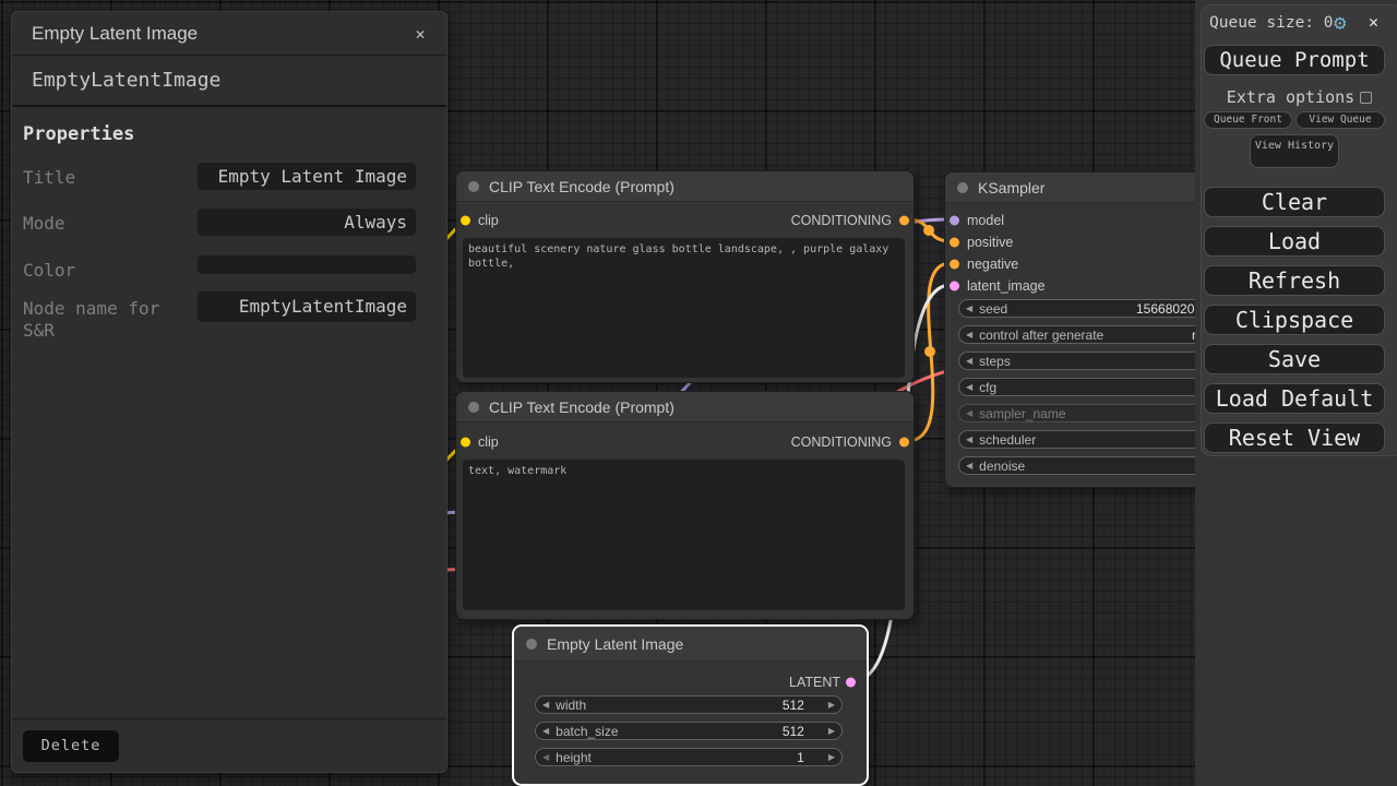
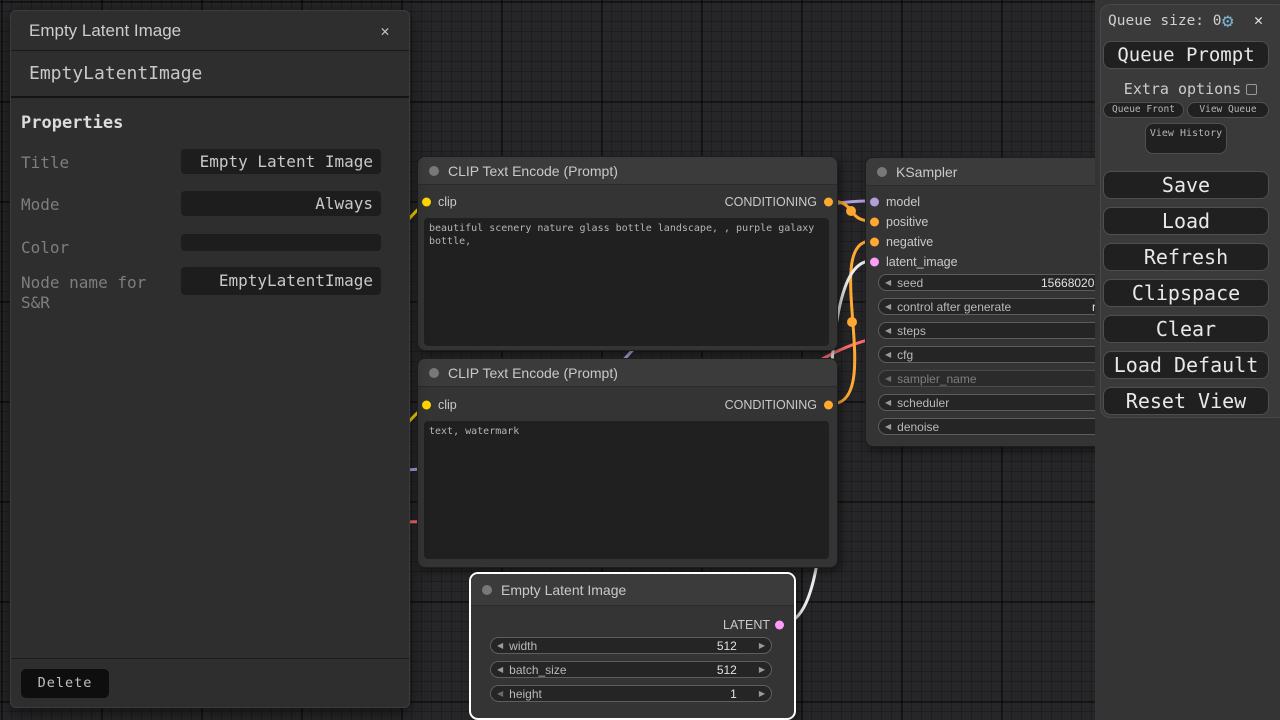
  CLIP Text Encode (Prompt)
  clip
  CONDITIONING
  beautiful scenery nature glass bottle landscape, , purple galaxy bottle,
  CLIP Text Encode (Prompt)
  clip
  CONDITIONING
  text, watermark
  KSampler
  model
  positive
  negative
  latent_image
  ◀
  seed
  15668020
  ◀
  control after generate
  ◀
  steps
  ◀
  cfg
  ◀
  sampler_name
  ◀
  scheduler
  ◀
  denoise
  Empty Latent Image
  LATENT
  ◀
  width
  512
  ▶
  ◀
  batch_size
  512
  ▶
  ◀
  height
  1
  ▶
  Empty Latent Image
  ✕
  EmptyLatentImage
  Properties
  Title
  Empty Latent Image
  Mode
  Always
  Color
  Node name for S&R
  EmptyLatentImage
  Delete
  Queue size: 0
  ⚙
  ✕
  Queue Prompt
  Extra options
  Queue Front
  View Queue
  View History
- Clear
+ Save
  Load
  Refresh
  Clipspace
- Save
+ Clear
  Load Default
  Reset View
